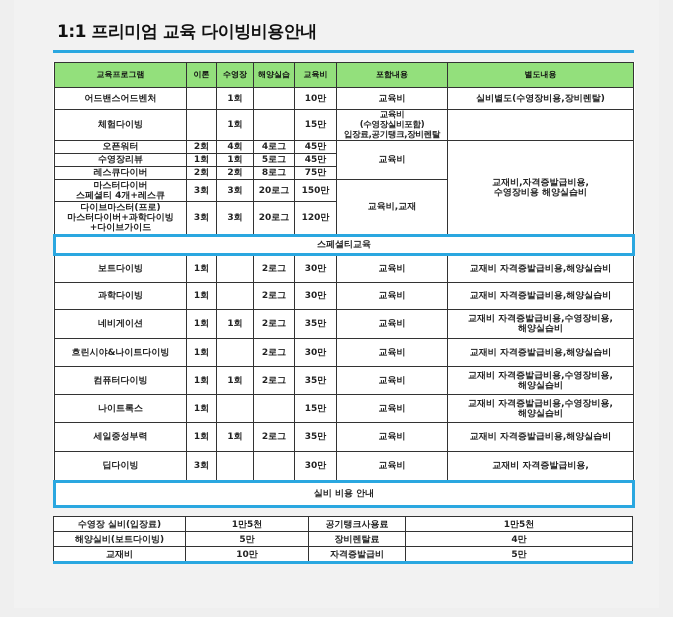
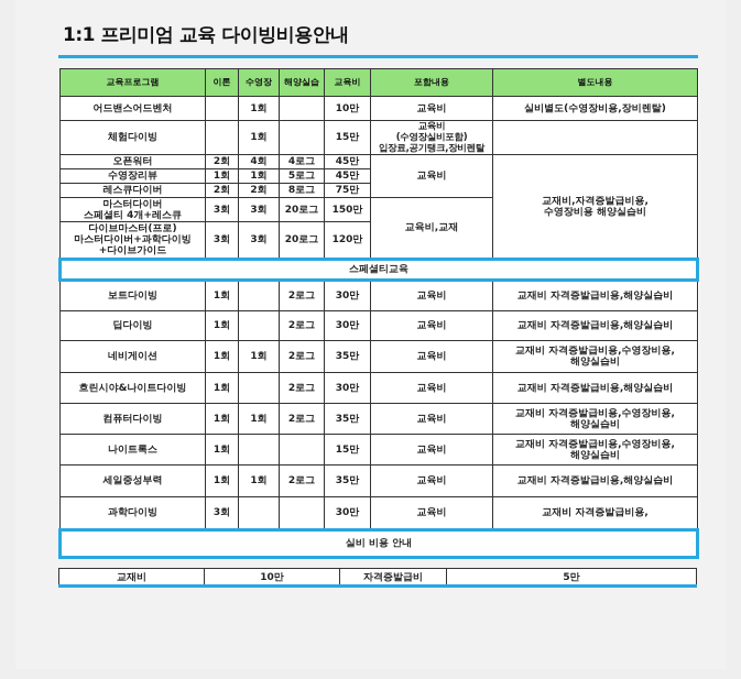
  1:1 프리미엄 교육 다이빙비용안내
  교육프로그램	이론	수영장	해양실습	교육비	포함내용	별도내용
  어드밴스어드벤처		1회		10만	교육비	실비별도(수영장비용,장비렌탈)
  체험다이빙		1회		15만	교육비 (수영장실비포함) 입장료,공기탱크,장비렌탈
  오픈워터	2회	4회	4로그	45만	교육비	교재비,자격증발급비용, 수영장비용 해양실습비
  수영장리뷰	1회	1회	5로그	45만
  레스큐다이버	2회	2회	8로그	75만
  마스터다이버 스페셜티 4개+레스큐	3회	3회	20로그	150만	교육비,교재
  다이브마스터(프로) 마스터다이버+과학다이빙 +다이브가이드	3회	3회	20로그	120만
  스페셜티교육
  보트다이빙	1회		2로그	30만	교육비	교재비 자격증발급비용,해양실습비
- 과학다이빙	1회		2로그	30만	교육비	교재비 자격증발급비용,해양실습비
+ 딥다이빙	1회		2로그	30만	교육비	교재비 자격증발급비용,해양실습비
  네비게이션	1회	1회	2로그	35만	교육비	교재비 자격증발급비용,수영장비용, 해양실습비
  흐린시야&나이트다이빙	1회		2로그	30만	교육비	교재비 자격증발급비용,해양실습비
  컴퓨터다이빙	1회	1회	2로그	35만	교육비	교재비 자격증발급비용,수영장비용, 해양실습비
  나이트록스	1회			15만	교육비	교재비 자격증발급비용,수영장비용, 해양실습비
  세일중성부력	1회	1회	2로그	35만	교육비	교재비 자격증발급비용,해양실습비
- 딥다이빙	3회			30만	교육비	교재비 자격증발급비용,
+ 과학다이빙	3회			30만	교육비	교재비 자격증발급비용,
  실비 비용 안내
- 수영장 실비(입장료)	1만5천	공기탱크사용료	1만5천
- 해양실비(보트다이빙)	5만	장비렌탈료	4만
  교재비	10만	자격증발급비	5만
